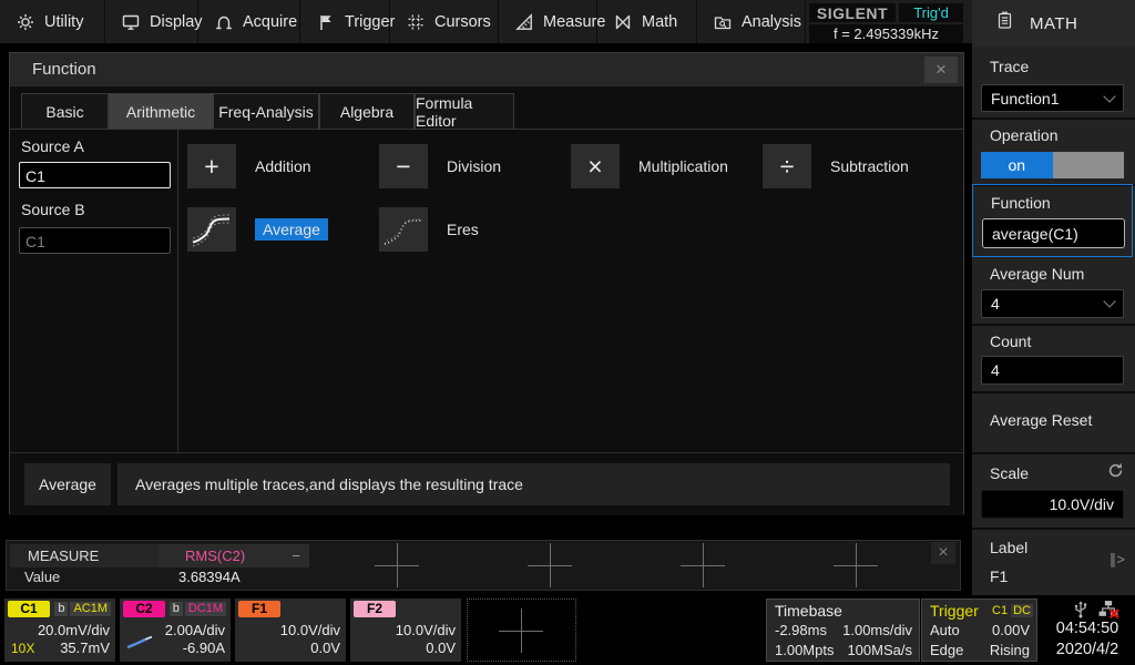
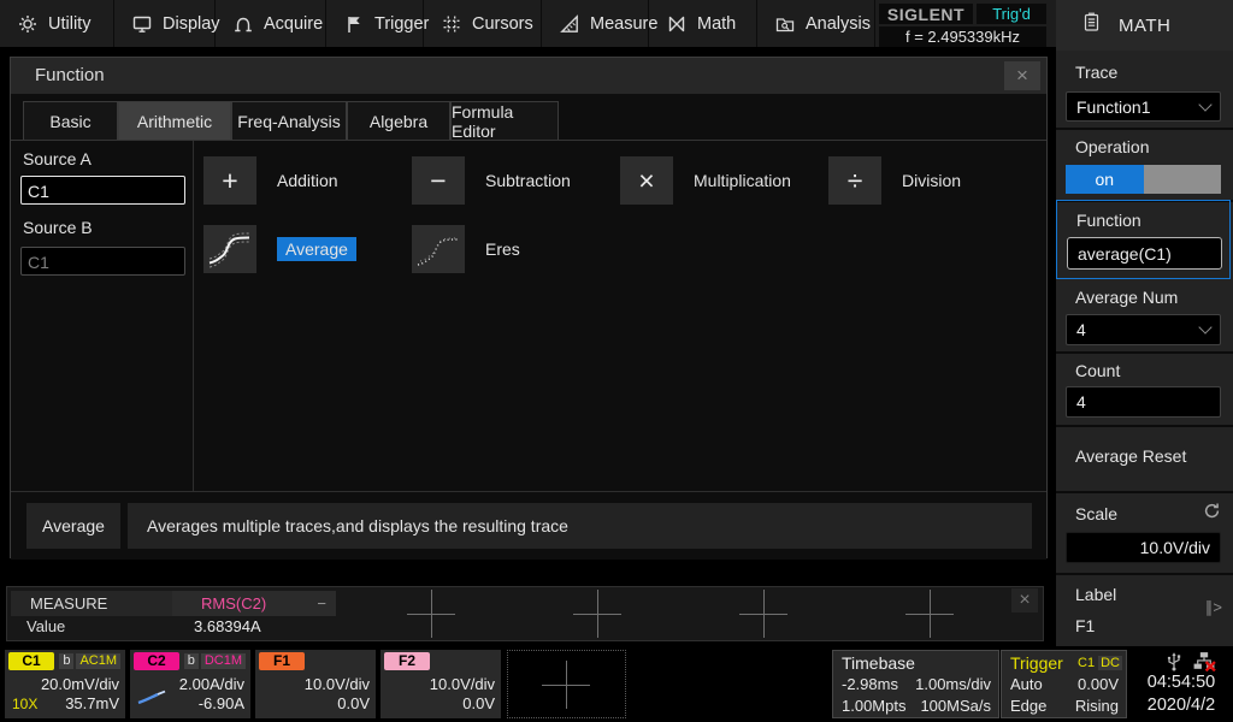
  Utility
  Display
  Acquire
  Trigger
  Cursors
  Measure
  Math
  Analysis
  SIGLENT
  Trig'd
  f = 2.495339kHz
  MATH
  Function
  ×
  Basic
  Arithmetic
  Freq-Analysis
  Algebra
  Formula Editor
  Source A
  C1
  Source B
  C1
  +
  Addition
  −
- Division
+ Subtraction
  ×
  Multiplication
  ÷
- Subtraction
+ Division
  Average
  Eres
  Average
  Averages multiple traces,and displays the resulting trace
  Trace
  Function1
  Operation
  on
  Function
  average(C1)
  Average Num
  4
  Count
  4
  Average Reset
  Scale
  10.0V/div
  Label
  ∥>
  F1
  MEASURE
  RMS(C2)
  −
  Value
  3.68394A
  ×
  C1
  b
  AC1M
  20.0mV/div
  10X
  35.7mV
  C2
  b
  DC1M
  2.00A/div
  -6.90A
  F1
  10.0V/div
  0.0V
  F2
  10.0V/div
  0.0V
  Timebase
  -2.98ms
  1.00ms/div
  1.00Mpts
  100MSa/s
  Trigger
  C1
  DC
  Auto
  0.00V
  Edge
  Rising
  04:54:50
  2020/4/2
